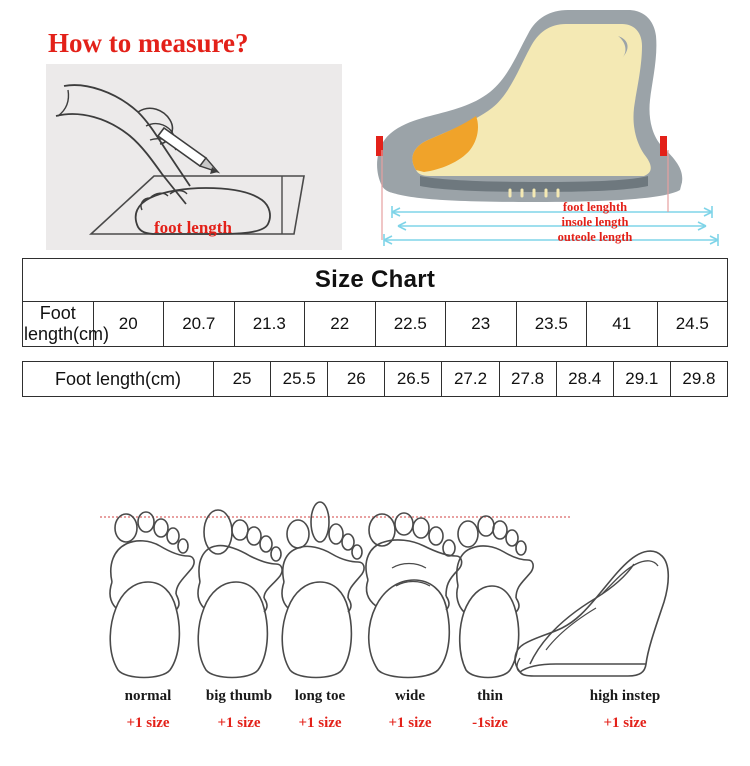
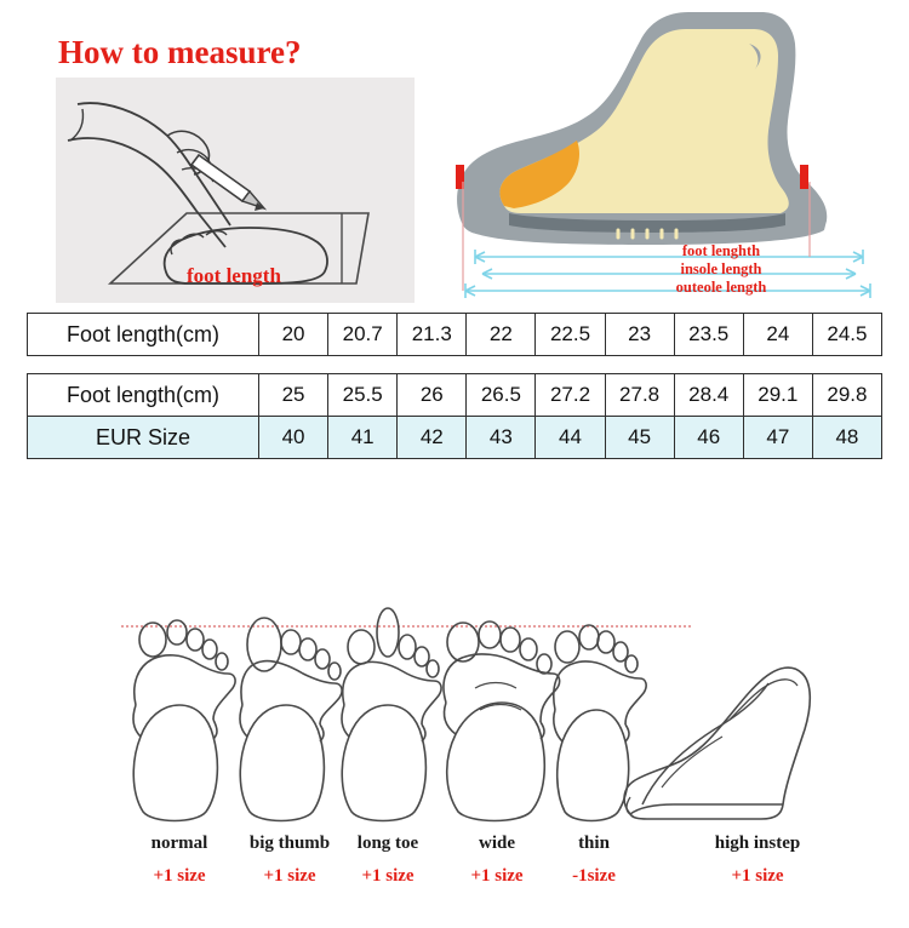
  How to measure?
  foot length
  foot lenghth
  insole length
  outeole length
- Size Chart
- Foot length(cm)	20	20.7	21.3	22	22.5	23	23.5	41	24.5
+ Foot length(cm)	20	20.7	21.3	22	22.5	23	23.5	24	24.5
  Foot length(cm)	25	25.5	26	26.5	27.2	27.8	28.4	29.1	29.8
+ EUR Size	40	41	42	43	44	45	46	47	48
  normal
  +1 size
  big thumb
  +1 size
  long toe
  +1 size
  wide
  +1 size
  thin
  -1size
  high instep
  +1 size
